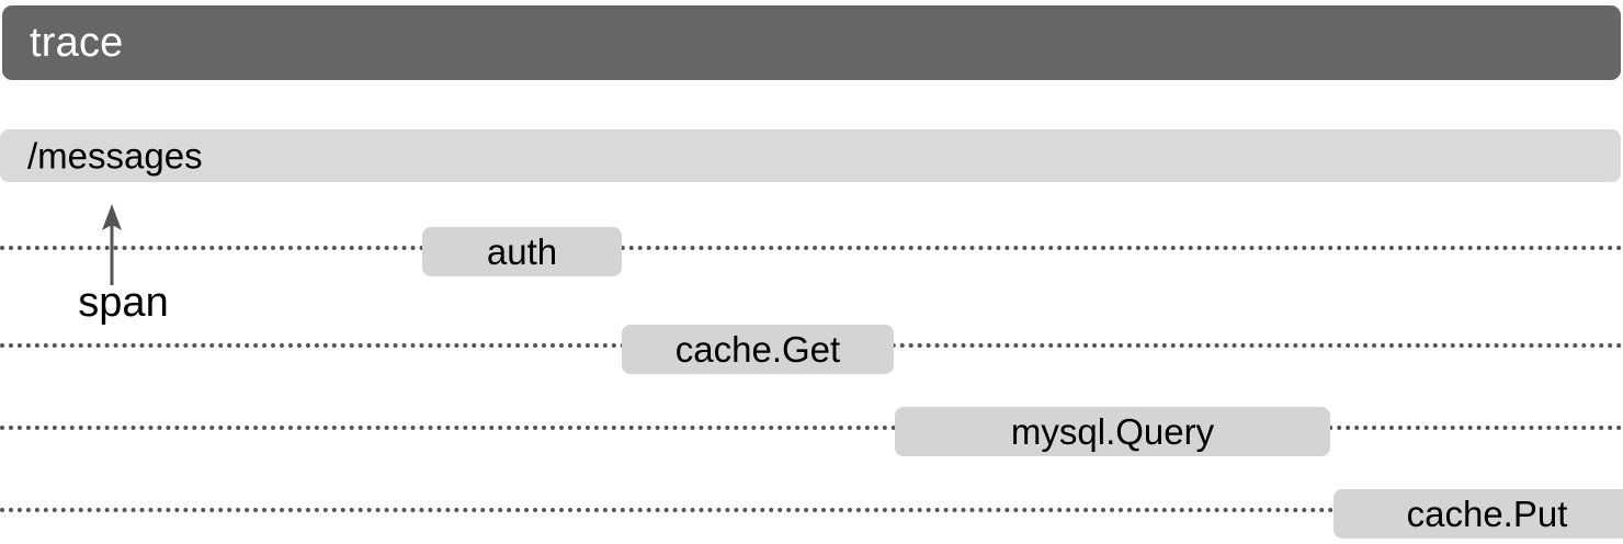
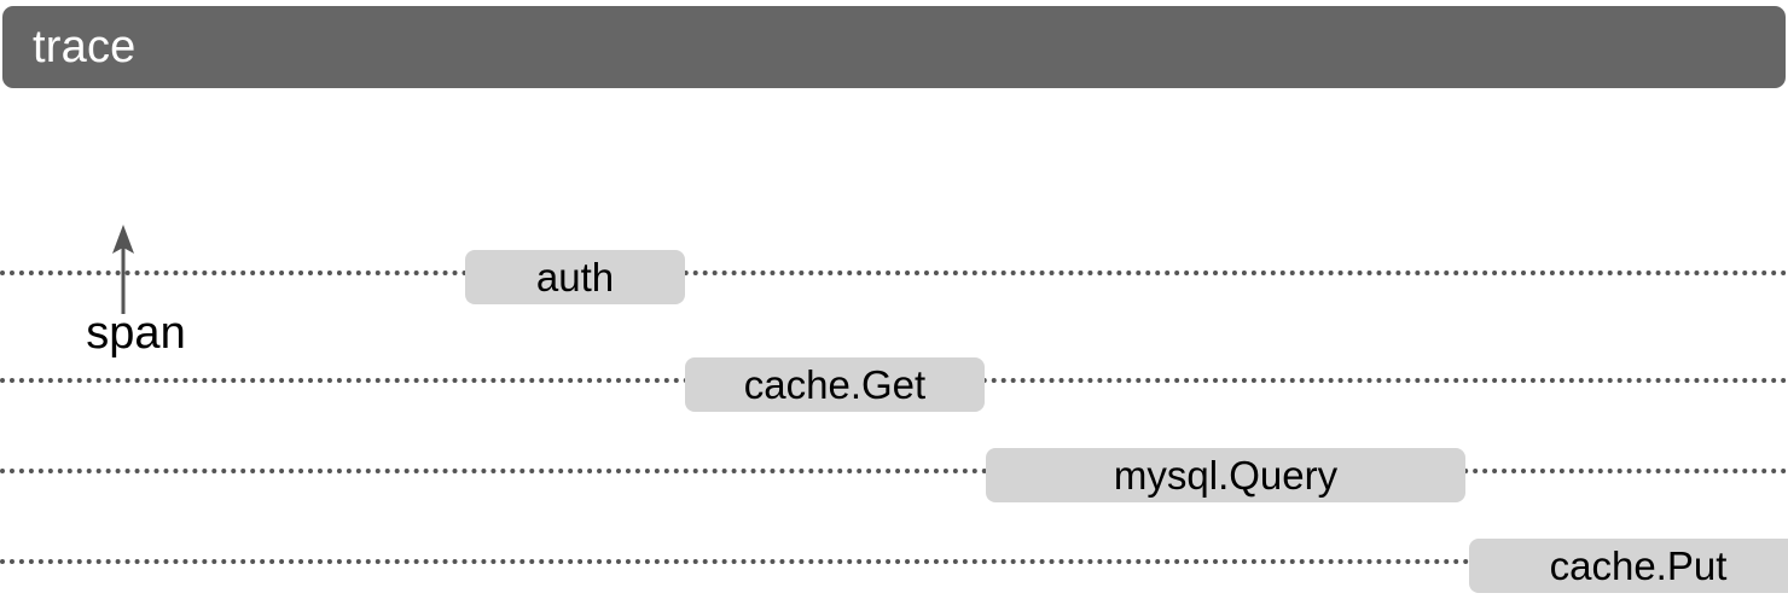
  trace
- /messages
  auth
  cache.Get
  mysql.Query
  cache.Put
  span
